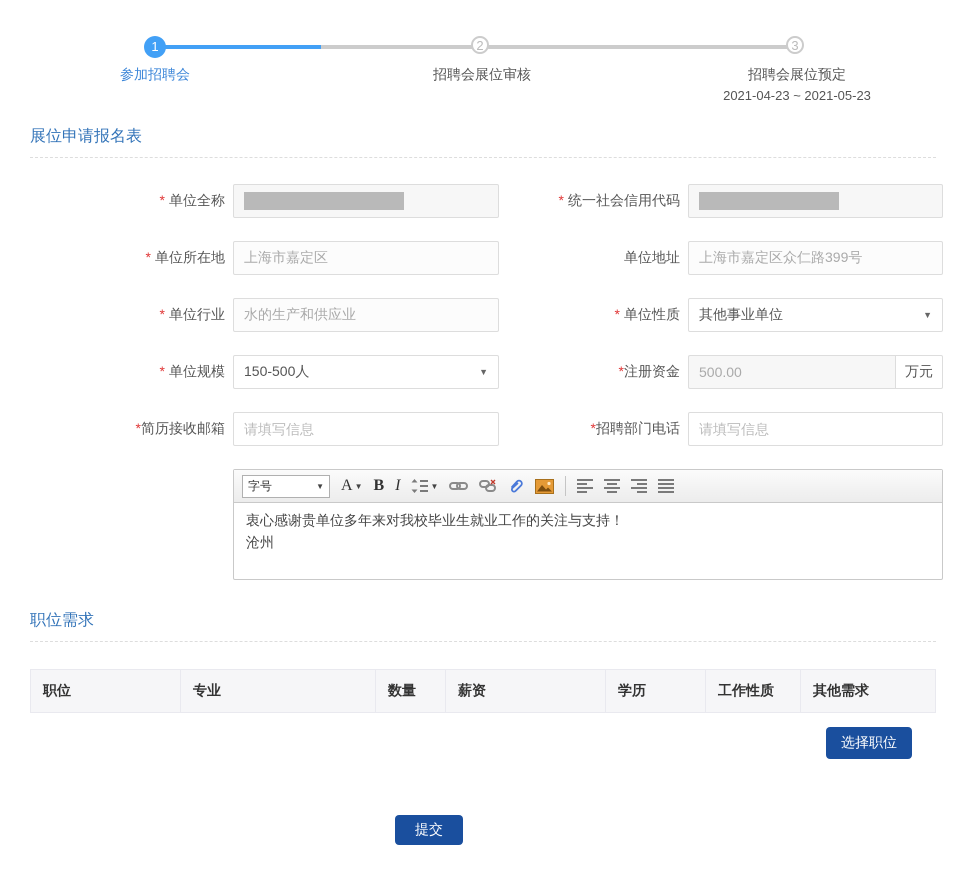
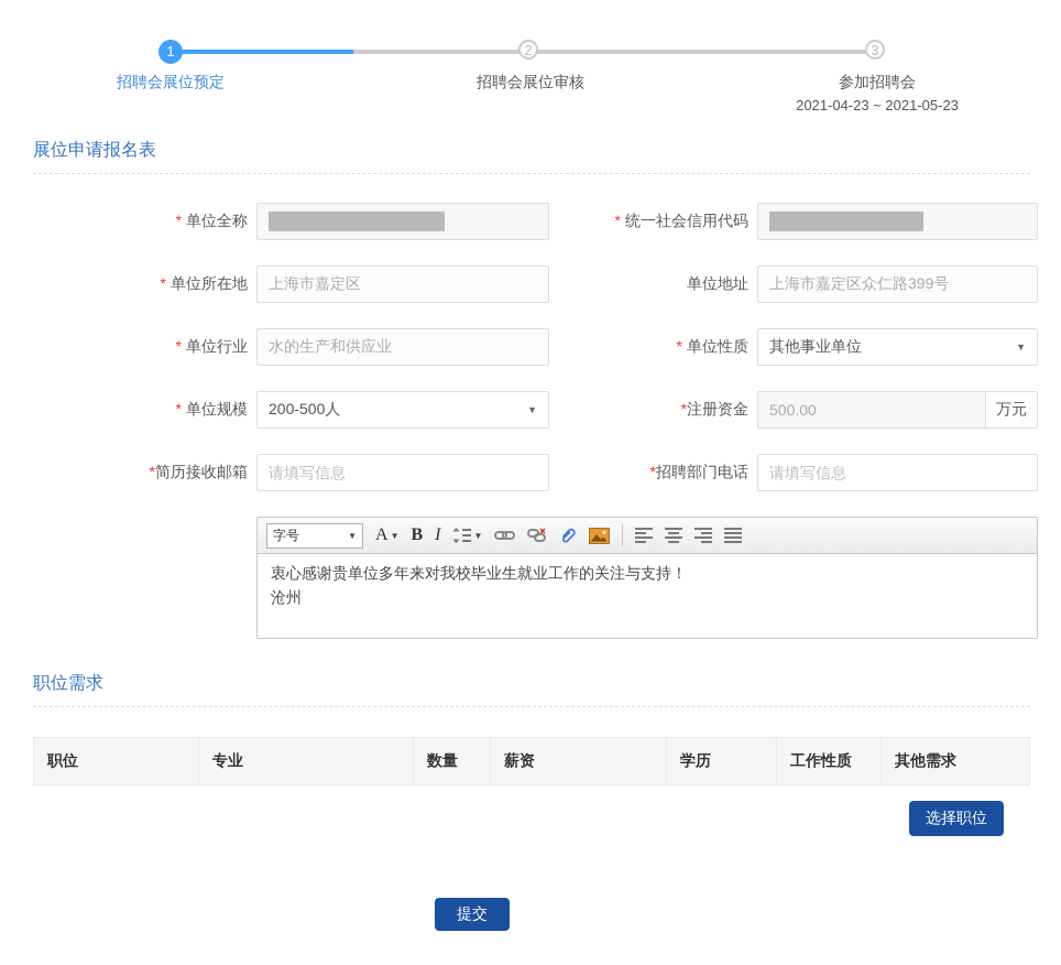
  1
  2
  3
- 参加招聘会
+ 招聘会展位预定
  招聘会展位审核
- 招聘会展位预定
+ 参加招聘会
  2021-04-23 ~ 2021-05-23
  展位申请报名表
  * 单位全称
  * 统一社会信用代码
  * 单位所在地
  上海市嘉定区
  单位地址
  上海市嘉定区众仁路399号
  * 单位行业
  水的生产和供应业
  * 单位性质
  其他事业单位
  ▼
  * 单位规模
- 150-500人
+ 200-500人
  ▼
  *注册资金
  500.00
  万元
  *简历接收邮箱
  请填写信息
  *招聘部门电话
  请填写信息
  字号
  ▼
  A
  ▼
  B
  I
  ▼
  衷心感谢贵单位多年来对我校毕业生就业工作的关注与支持！
  沧州
  职位需求
  职位	专业	数量	薪资	学历	工作性质	其他需求
  选择职位
  提交
